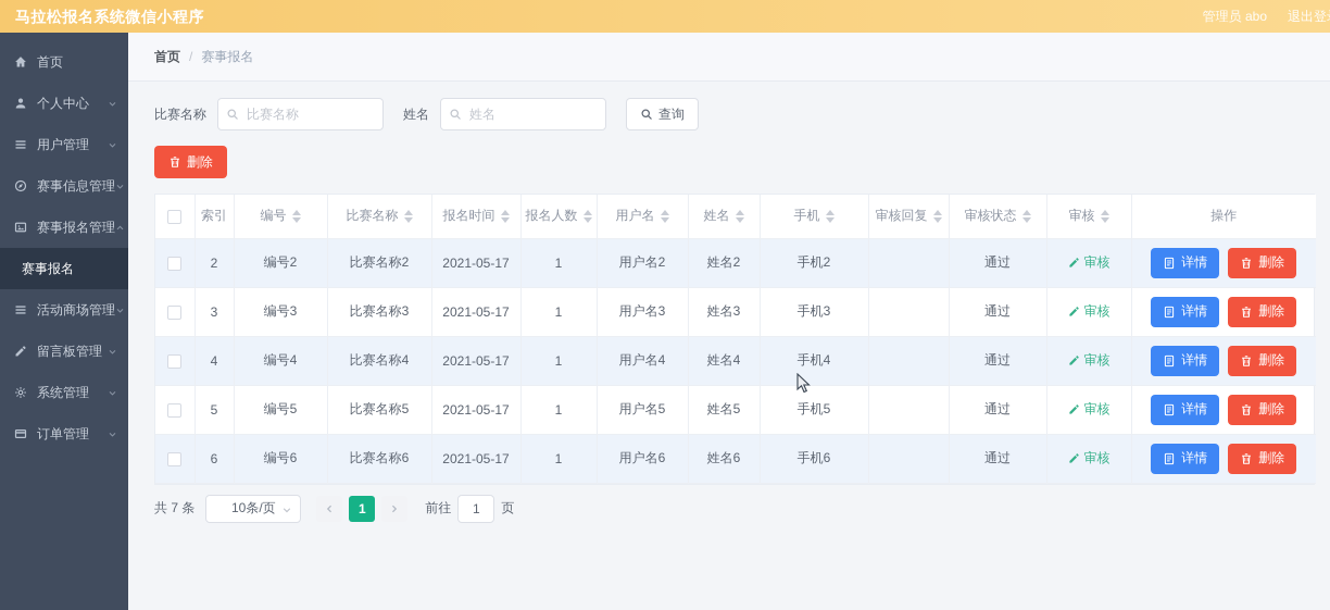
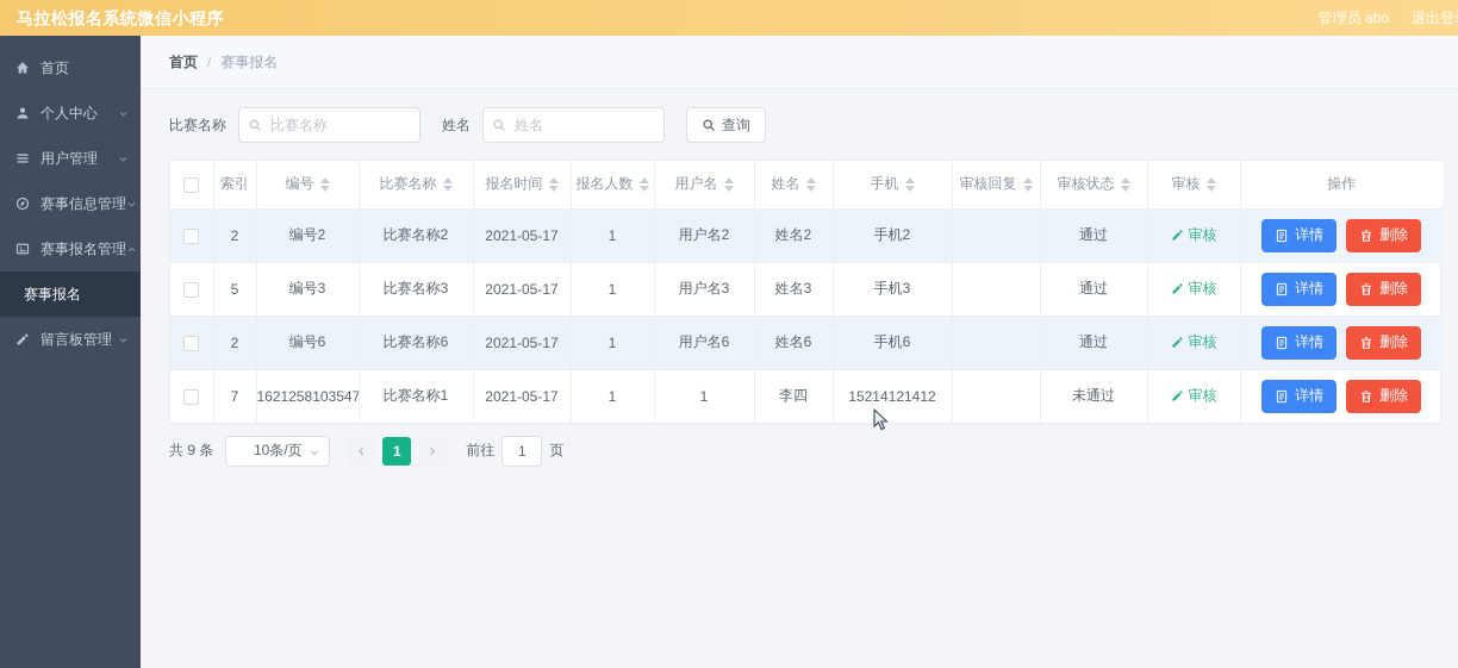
  马拉松报名系统微信小程序
  管理员 abo
  退出登
  首页
  个人中心
  用户管理
  赛事信息管理
  赛事报名管理
  赛事报名
- 活动商场管理
  留言板管理
- 系统管理
- 订单管理
  首页
  /
  赛事报名
  比赛名称
  比赛名称
  姓名
  姓名
  查询
- 删除
  	索引	编号	比赛名称	报名时间	报名人数	用户名	姓名	手机	审核回复	审核状态	审核	操作
  	2	编号2	比赛名称2	2021-05-17	1	用户名2	姓名2	手机2		通过	审核	详情 删除
- 	3	编号3	比赛名称3	2021-05-17	1	用户名3	姓名3	手机3		通过	审核	详情 删除
+ 	5	编号3	比赛名称3	2021-05-17	1	用户名3	姓名3	手机3		通过	审核	详情 删除
- 	4	编号4	比赛名称4	2021-05-17	1	用户名4	姓名4	手机4		通过	审核	详情 删除
- 	5	编号5	比赛名称5	2021-05-17	1	用户名5	姓名5	手机5		通过	审核	详情 删除
- 	6	编号6	比赛名称6	2021-05-17	1	用户名6	姓名6	手机6		通过	审核	详情 删除
+ 	2	编号6	比赛名称6	2021-05-17	1	用户名6	姓名6	手机6		通过	审核	详情 删除
+ 	7	1621258103547	比赛名称1	2021-05-17	1	1	李四	15214121412		未通过	审核	详情 删除
- 共 7 条
+ 共 9 条
  10条/页
  1
  前往
  1
  页
